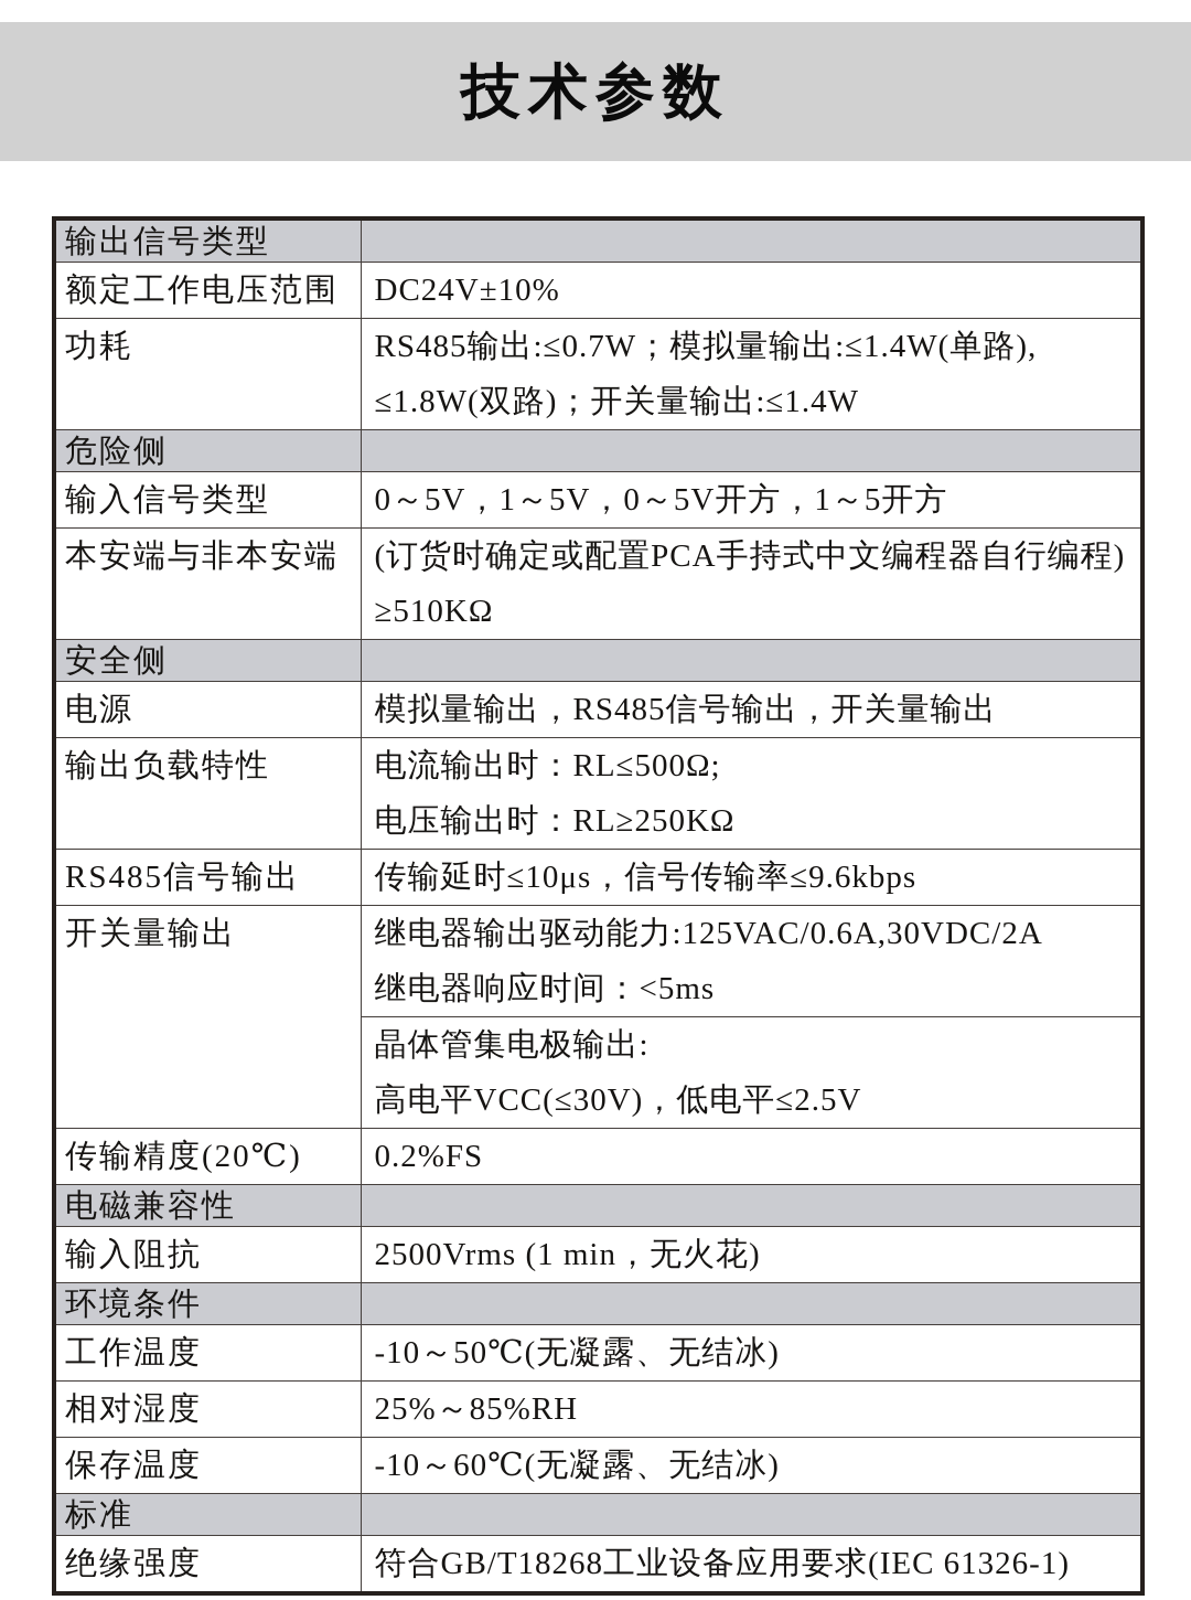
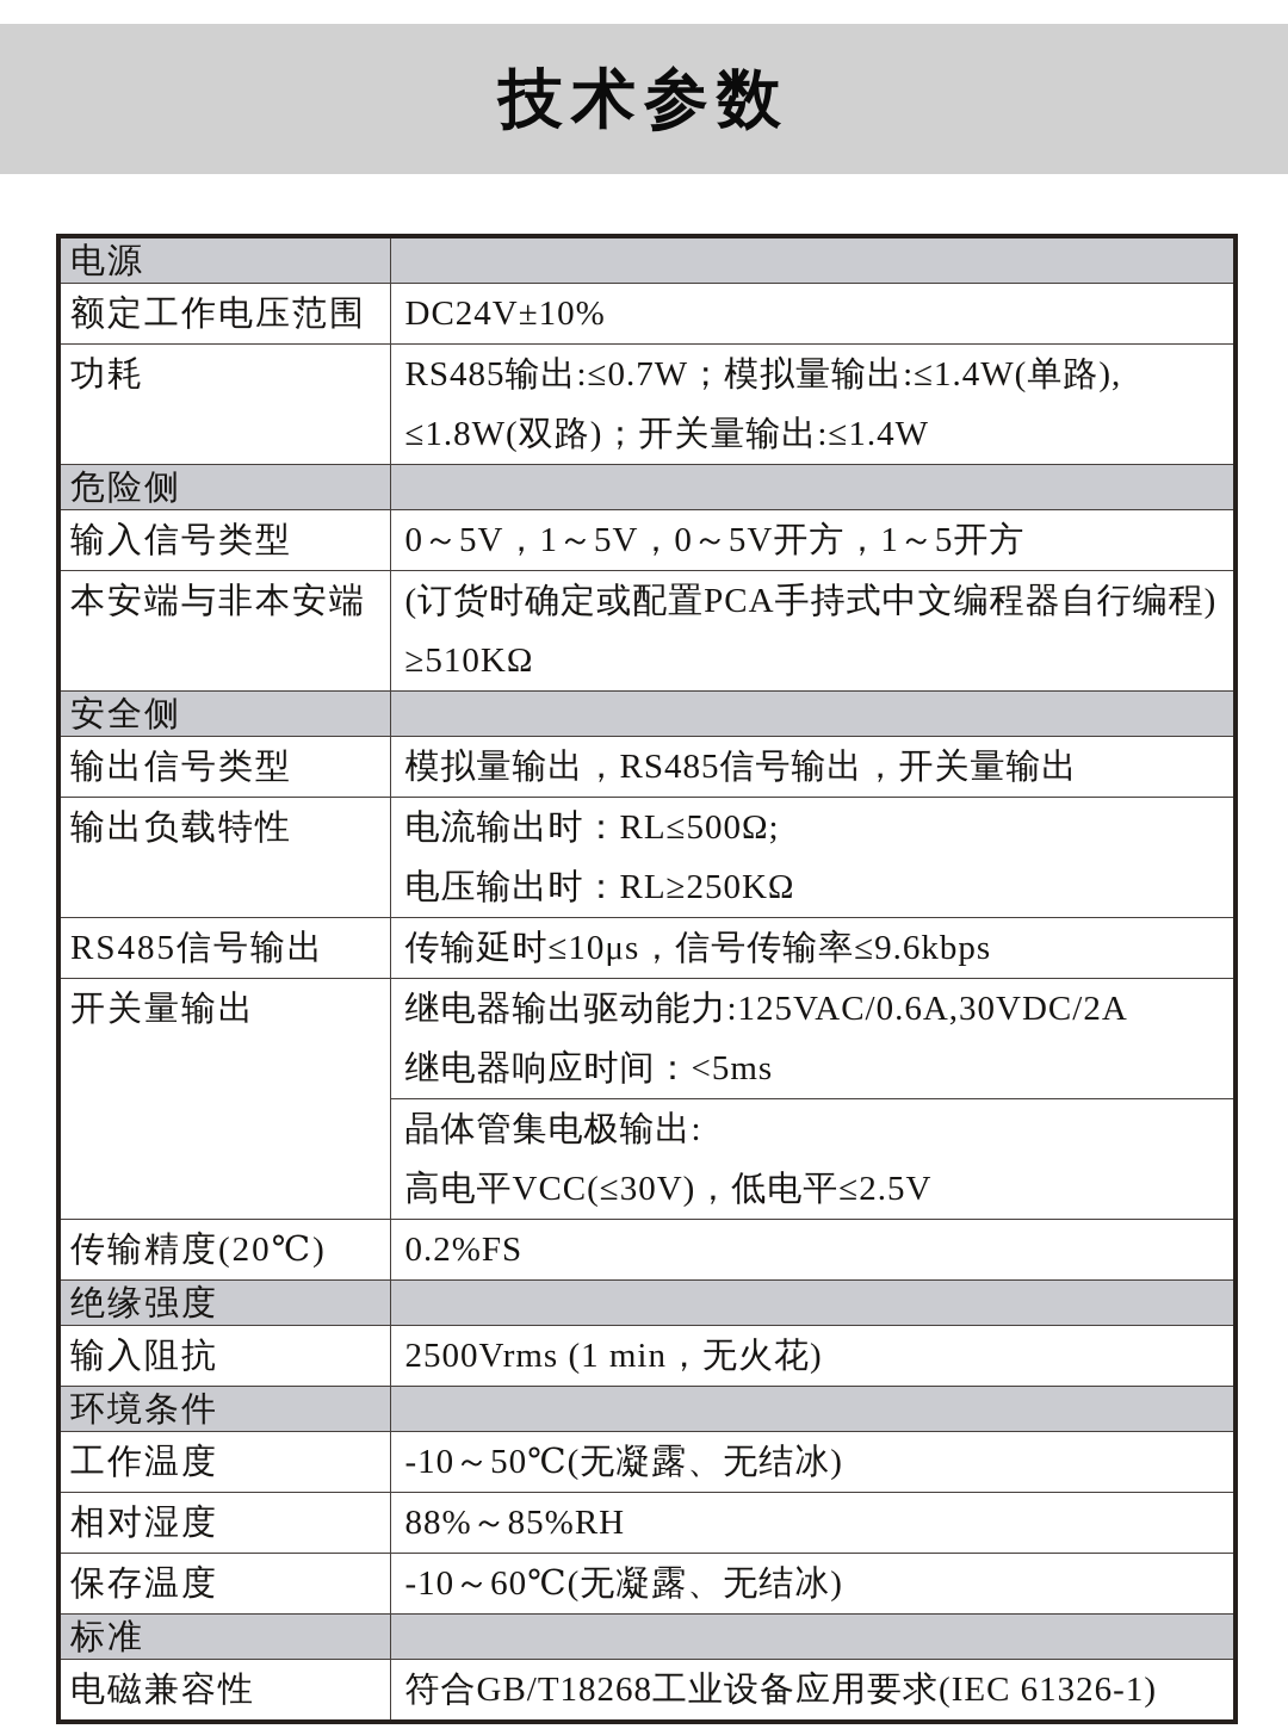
  技术参数
- 输出信号类型
+ 电源
  额定工作电压范围	DC24V±10%
  功耗	RS485输出:≤0.7W；模拟量输出:≤1.4W(单路),≤1.8W(双路)；开关量输出:≤1.4W
  危险侧
  输入信号类型	0～5V，1～5V，0～5V开方，1～5开方
  本安端与非本安端	(订货时确定或配置PCA手持式中文编程器自行编程)≥510KΩ
  安全侧
- 电源	模拟量输出，RS485信号输出，开关量输出
+ 输出信号类型	模拟量输出，RS485信号输出，开关量输出
  输出负载特性	电流输出时：RL≤500Ω;电压输出时：RL≥250KΩ
  RS485信号输出	传输延时≤10μs，信号传输率≤9.6kbps
  开关量输出	继电器输出驱动能力:125VAC/0.6A,30VDC/2A继电器响应时间：<5ms
  晶体管集电极输出:高电平VCC(≤30V)，低电平≤2.5V
  传输精度(20℃)	0.2%FS
- 电磁兼容性
+ 绝缘强度
  输入阻抗	2500Vrms (1 min，无火花)
  环境条件
  工作温度	-10～50℃(无凝露、无结冰)
- 相对湿度	25%～85%RH
+ 相对湿度	88%～85%RH
  保存温度	-10～60℃(无凝露、无结冰)
  标准
- 绝缘强度	符合GB/T18268工业设备应用要求(IEC 61326-1)
+ 电磁兼容性	符合GB/T18268工业设备应用要求(IEC 61326-1)
